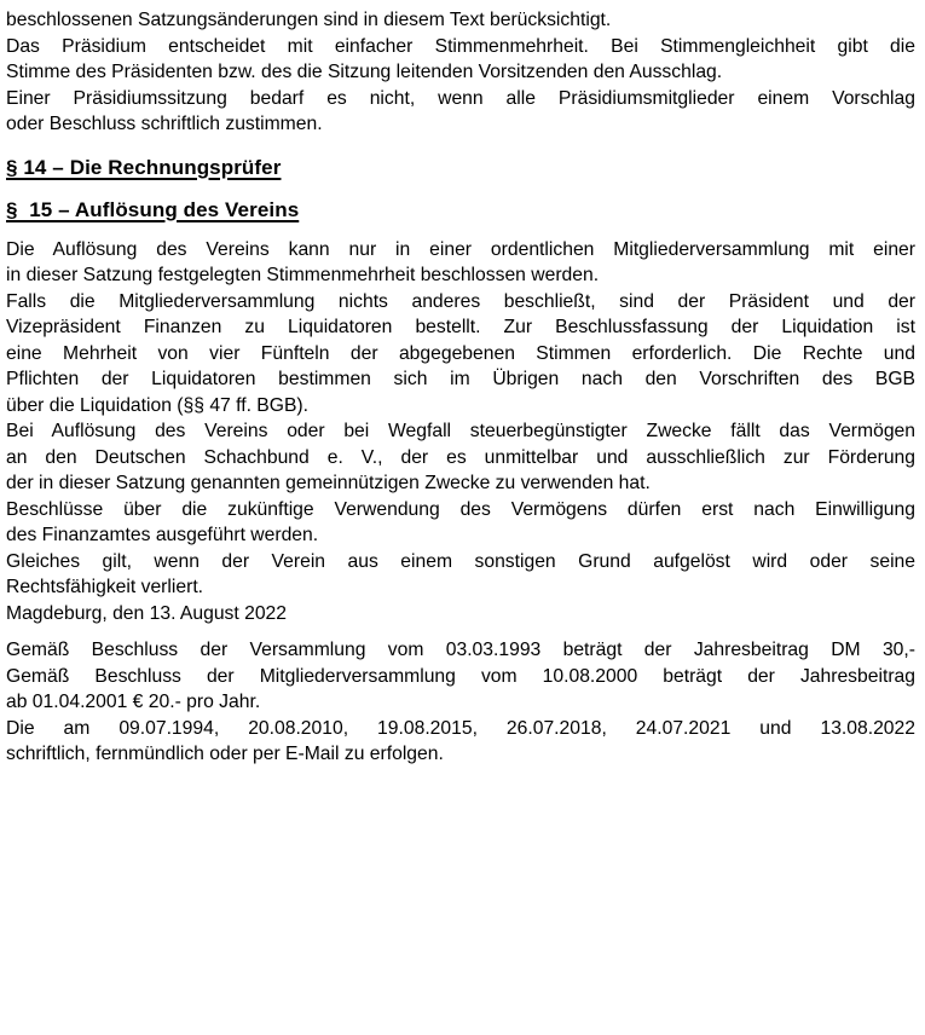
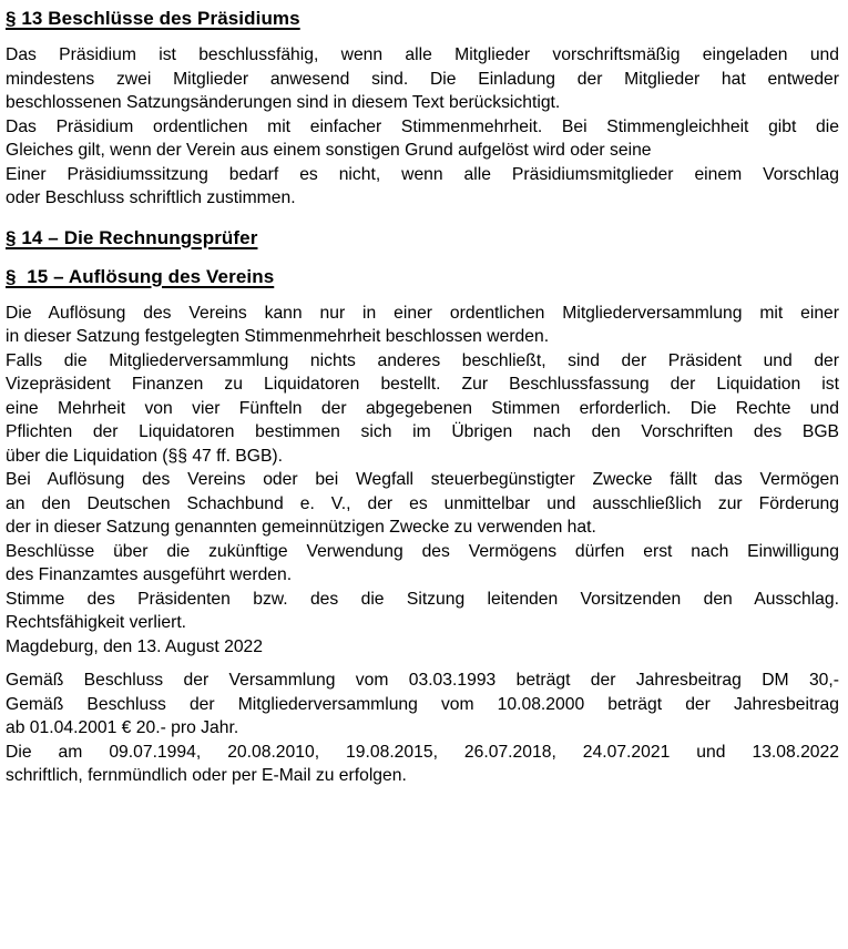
+ § 13 Beschlüsse des Präsidiums
+ Das Präsidium ist beschlussfähig, wenn alle Mitglieder vorschriftsmäßig eingeladen und
+ mindestens zwei Mitglieder anwesend sind. Die Einladung der Mitglieder hat entweder
  beschlossenen Satzungsänderungen sind in diesem Text berücksichtigt.
- Das Präsidium entscheidet mit einfacher Stimmenmehrheit. Bei Stimmengleichheit gibt die
+ Das Präsidium ordentlichen mit einfacher Stimmenmehrheit. Bei Stimmengleichheit gibt die
- Stimme des Präsidenten bzw. des die Sitzung leitenden Vorsitzenden den Ausschlag.
+ Gleiches gilt, wenn der Verein aus einem sonstigen Grund aufgelöst wird oder seine
  Einer Präsidiumssitzung bedarf es nicht, wenn alle Präsidiumsmitglieder einem Vorschlag
  oder Beschluss schriftlich zustimmen.
  § 14 – Die Rechnungsprüfer
  § 15 – Auflösung des Vereins
  Die Auflösung des Vereins kann nur in einer ordentlichen Mitgliederversammlung mit einer
  in dieser Satzung festgelegten Stimmenmehrheit beschlossen werden.
  Falls die Mitgliederversammlung nichts anderes beschließt, sind der Präsident und der
  Vizepräsident Finanzen zu Liquidatoren bestellt. Zur Beschlussfassung der Liquidation ist
  eine Mehrheit von vier Fünfteln der abgegebenen Stimmen erforderlich. Die Rechte und
  Pflichten der Liquidatoren bestimmen sich im Übrigen nach den Vorschriften des BGB
  über die Liquidation (§§ 47 ff. BGB).
  Bei Auflösung des Vereins oder bei Wegfall steuerbegünstigter Zwecke fällt das Vermögen
  an den Deutschen Schachbund e. V., der es unmittelbar und ausschließlich zur Förderung
  der in dieser Satzung genannten gemeinnützigen Zwecke zu verwenden hat.
  Beschlüsse über die zukünftige Verwendung des Vermögens dürfen erst nach Einwilligung
  des Finanzamtes ausgeführt werden.
- Gleiches gilt, wenn der Verein aus einem sonstigen Grund aufgelöst wird oder seine
+ Stimme des Präsidenten bzw. des die Sitzung leitenden Vorsitzenden den Ausschlag.
  Rechtsfähigkeit verliert.
  Magdeburg, den 13. August 2022
  Gemäß Beschluss der Versammlung vom 03.03.1993 beträgt der Jahresbeitrag DM 30,-
  Gemäß Beschluss der Mitgliederversammlung vom 10.08.2000 beträgt der Jahresbeitrag
  ab 01.04.2001 € 20.- pro Jahr.
  Die am 09.07.1994, 20.08.2010, 19.08.2015, 26.07.2018, 24.07.2021 und 13.08.2022
  schriftlich, fernmündlich oder per E-Mail zu erfolgen.
